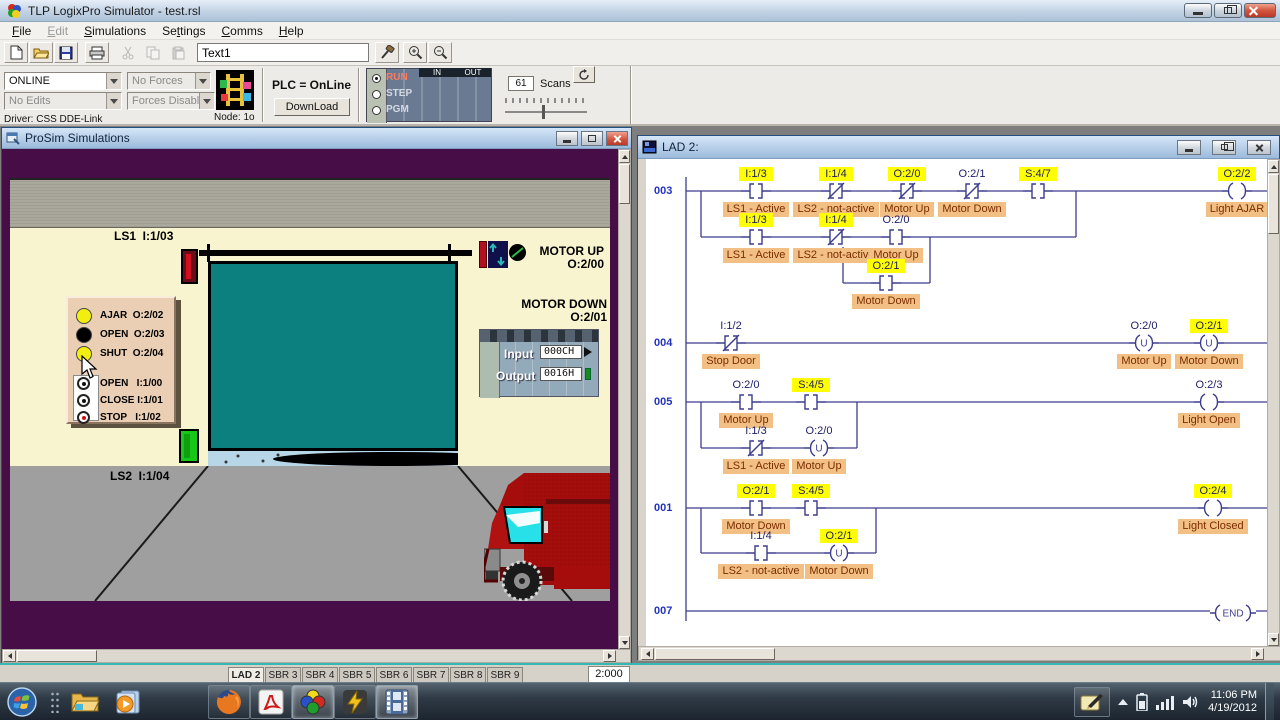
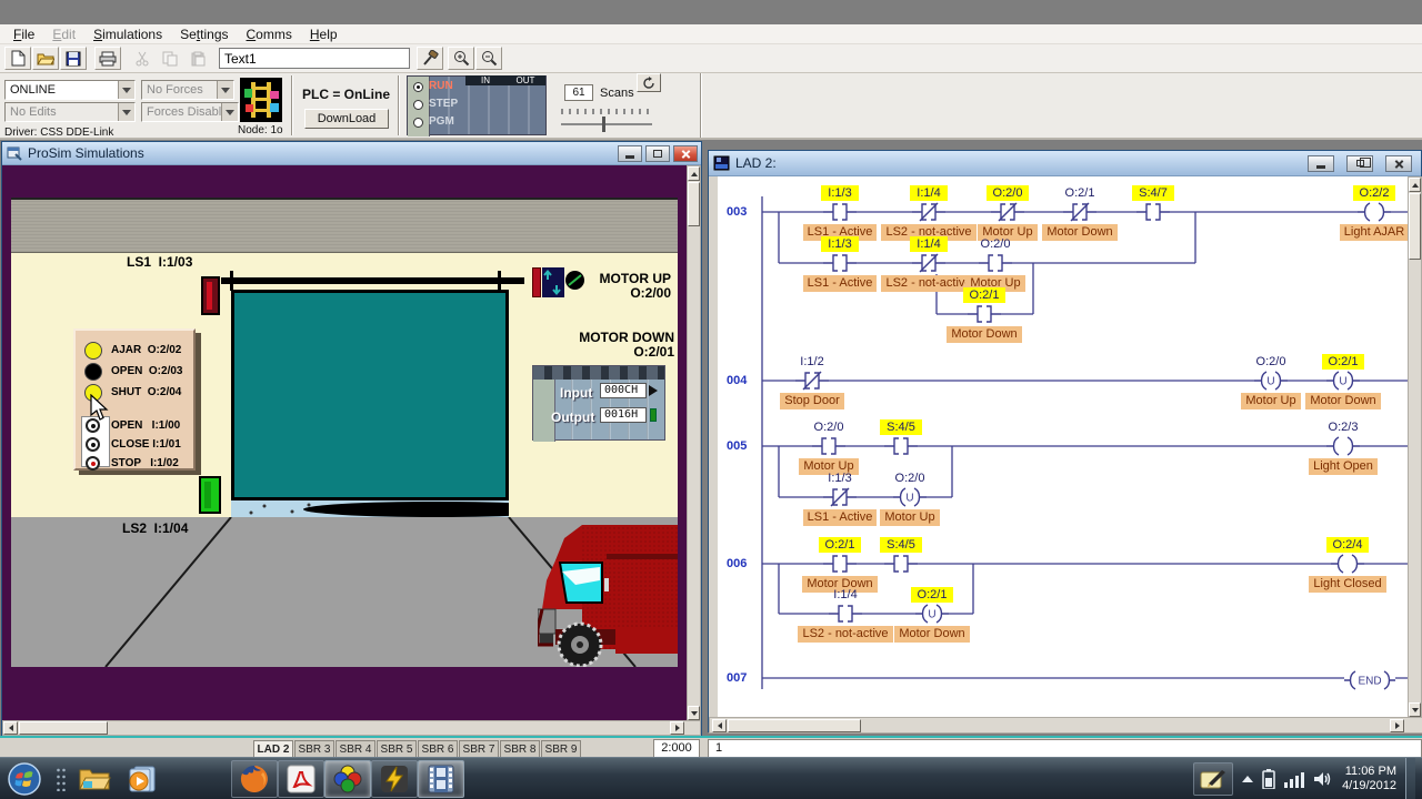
- TLP LogixPro Simulator - test.rsl
  File
  Edit
  Simulations
  Settings
  Comms
  Help
  Text1
  ONLINE
  No Forces
  No Edits
  Forces Disab
  Driver: CSS DDE-Link
  Node: 1o
  PLC = OnLine
  DownLoad
  RUN
  STEP
  PGM
  IN
  OUT
  61
  Scans
  ProSim Simulations
  LS1 I:1/03
  LS2 I:1/04
  MOTOR UP
  O:2/00
  MOTOR DOWN
  O:2/01
  AJAR O:2/02
  OPEN O:2/03
  SHUT O:2/04
  OPEN I:1/00
  CLOSE I:1/01
  STOP I:1/02
  Input
  000CH
  Output
  0016H
  LAD 2:
  003
  I:1/3
  LS1 - Active
  I:1/4
  LS2 - not-active
  O:2/0
  Motor Up
  O:2/1
  Motor Down
  S:4/7
  O:2/2
  Light AJAR
  I:1/3
  LS1 - Active
  I:1/4
  LS2 - not-activ
  O:2/0
  Motor Up
  O:2/1
  Motor Down
  004
  I:1/2
  Stop Door
  O:2/0
  U
  Motor Up
  O:2/1
  U
  Motor Down
  005
  O:2/0
  Motor Up
  S:4/5
  O:2/3
  Light Open
  I:1/3
  LS1 - Active
  O:2/0
  U
  Motor Up
- 001
+ 006
  O:2/1
  Motor Down
  S:4/5
  O:2/4
  Light Closed
  I:1/4
  LS2 - not-active
  O:2/1
  U
  Motor Down
  007
  END
  LAD 2
  SBR 3
  SBR 4
  SBR 5
  SBR 6
  SBR 7
  SBR 8
  SBR 9
  2:000
+ 1
  11:06 PM
  4/19/2012
